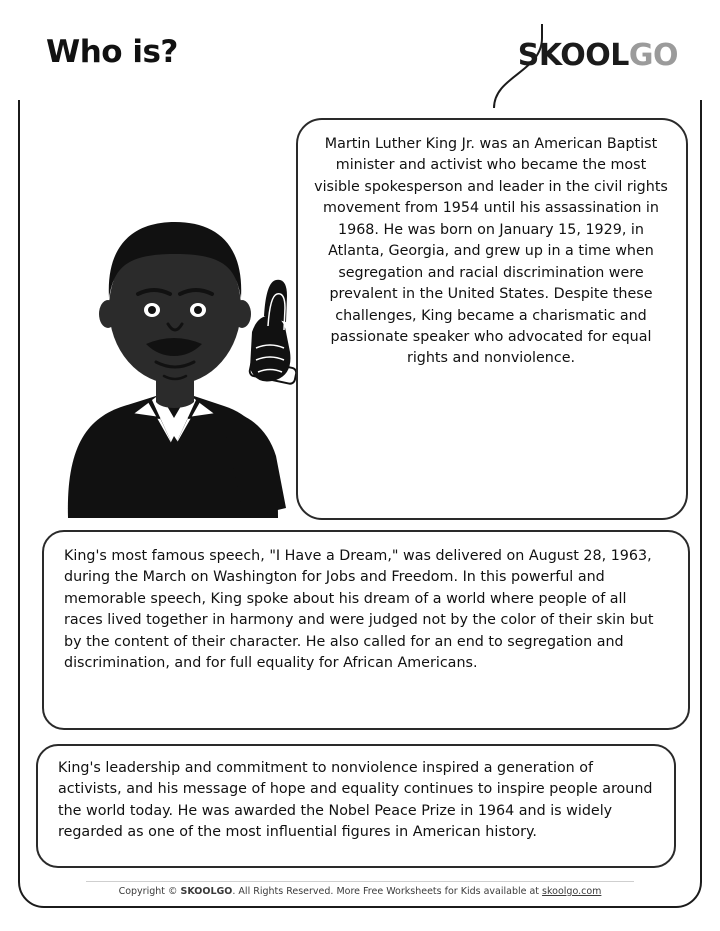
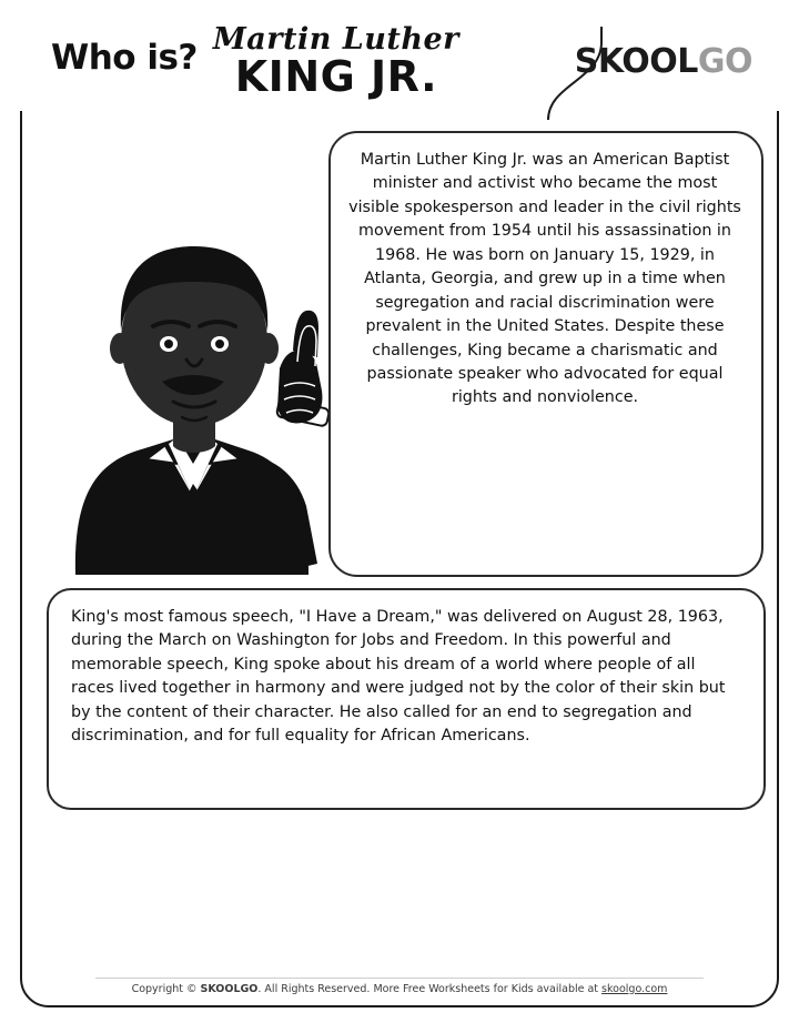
  Who is?
+ Martin Luther
+ KING JR.
  SKOOLGO
  Martin Luther King Jr. was an American Baptist minister and activist who became the most visible spokesperson and leader in the civil rights movement from 1954 until his assassination in 1968. He was born on January 15, 1929, in Atlanta, Georgia, and grew up in a time when segregation and racial discrimination were prevalent in the United States. Despite these challenges, King became a charismatic and passionate speaker who advocated for equal rights and nonviolence.
  King's most famous speech, "I Have a Dream," was delivered on August 28, 1963, during the March on Washington for Jobs and Freedom. In this powerful and memorable speech, King spoke about his dream of a world where people of all races lived together in harmony and were judged not by the color of their skin but by the content of their character. He also called for an end to segregation and discrimination, and for full equality for African Americans.
- King's leadership and commitment to nonviolence inspired a generation of activists, and his message of hope and equality continues to inspire people around the world today. He was awarded the Nobel Peace Prize in 1964 and is widely regarded as one of the most influential figures in American history.
  Copyright © SKOOLGO. All Rights Reserved. More Free Worksheets for Kids available at skoolgo.com
